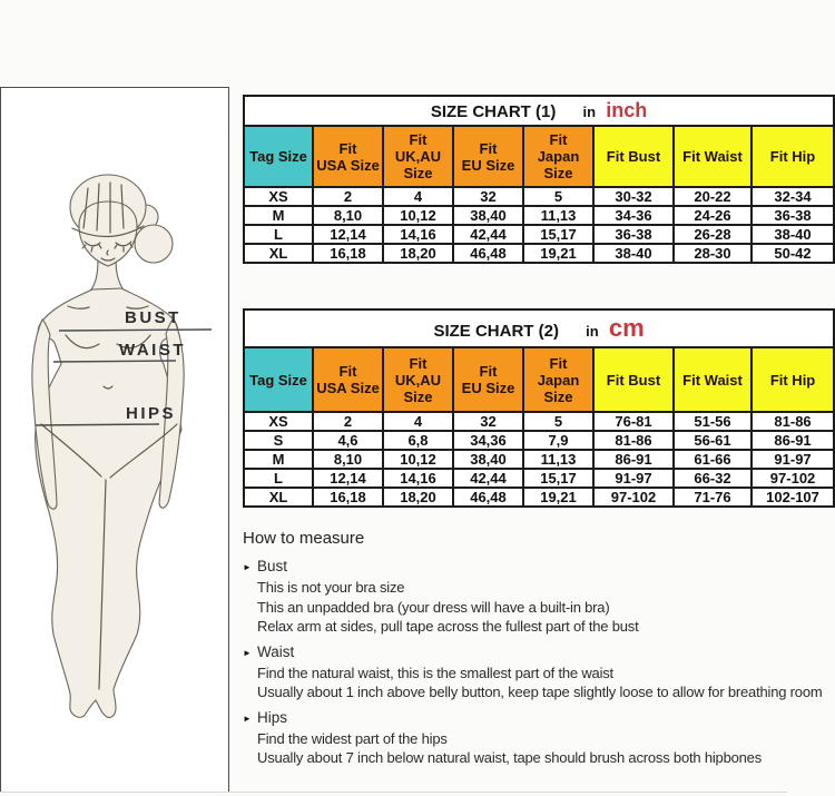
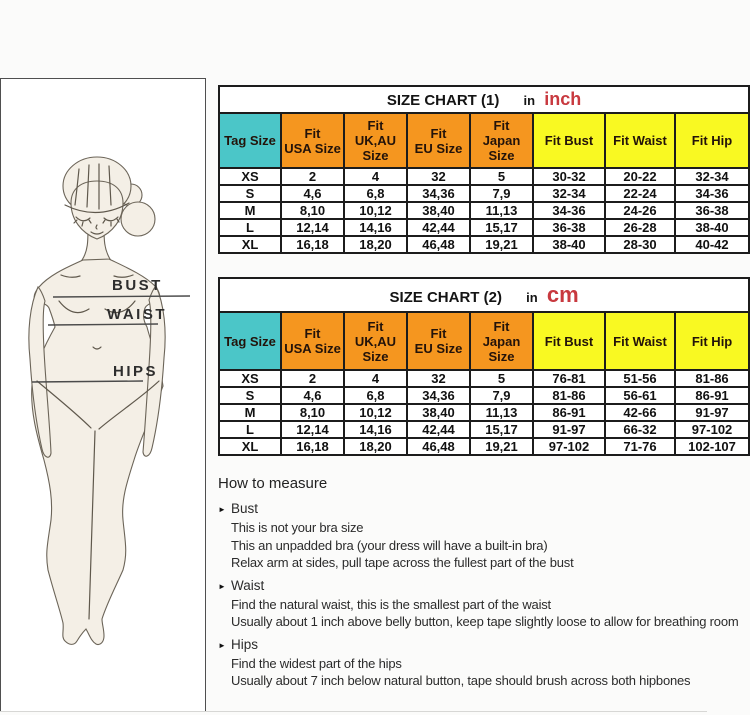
  BUST
  WAIST
  HIPS
  SIZE CHART (1) in inch
  Tag Size	Fit USA Size	Fit UK,AU Size	Fit EU Size	Fit Japan Size	Fit Bust	Fit Waist	Fit Hip
  XS	2	4	32	5	30-32	20-22	32-34
+ S	4,6	6,8	34,36	7,9	32-34	22-24	34-36
  M	8,10	10,12	38,40	11,13	34-36	24-26	36-38
  L	12,14	14,16	42,44	15,17	36-38	26-28	38-40
- XL	16,18	18,20	46,48	19,21	38-40	28-30	50-42
+ XL	16,18	18,20	46,48	19,21	38-40	28-30	40-42
  SIZE CHART (2) in cm
  Tag Size	Fit USA Size	Fit UK,AU Size	Fit EU Size	Fit Japan Size	Fit Bust	Fit Waist	Fit Hip
  XS	2	4	32	5	76-81	51-56	81-86
  S	4,6	6,8	34,36	7,9	81-86	56-61	86-91
- M	8,10	10,12	38,40	11,13	86-91	61-66	91-97
+ M	8,10	10,12	38,40	11,13	86-91	42-66	91-97
  L	12,14	14,16	42,44	15,17	91-97	66-32	97-102
  XL	16,18	18,20	46,48	19,21	97-102	71-76	102-107
  How to measure
  ► Bust
  This is not your bra size
  This an unpadded bra (your dress will have a built-in bra)
  Relax arm at sides, pull tape across the fullest part of the bust
  ► Waist
  Find the natural waist, this is the smallest part of the waist
  Usually about 1 inch above belly button, keep tape slightly loose to allow for breathing room
  ► Hips
  Find the widest part of the hips
- Usually about 7 inch below natural waist, tape should brush across both hipbones
+ Usually about 7 inch below natural button, tape should brush across both hipbones
